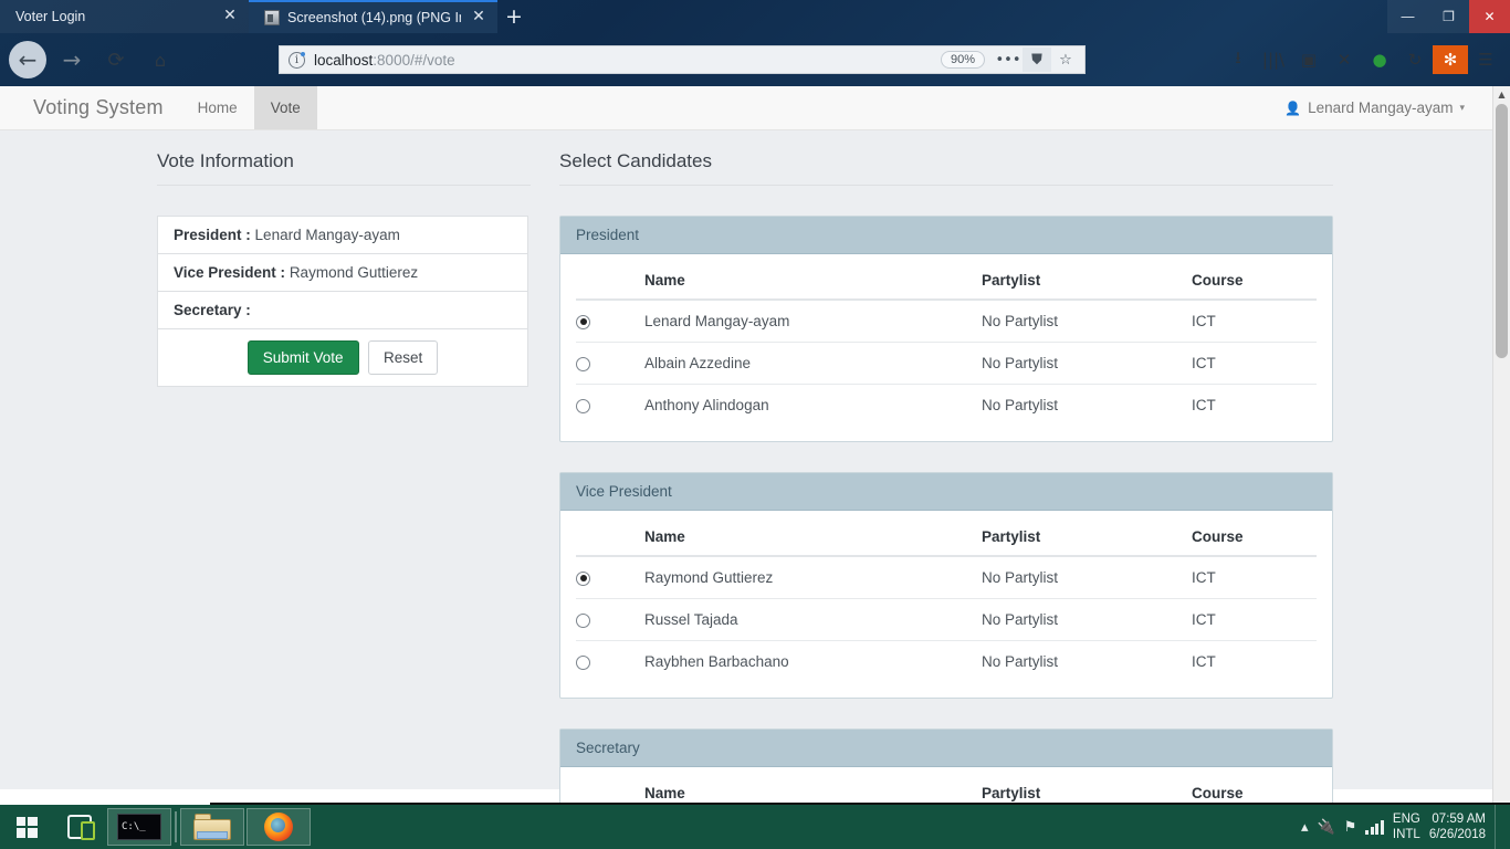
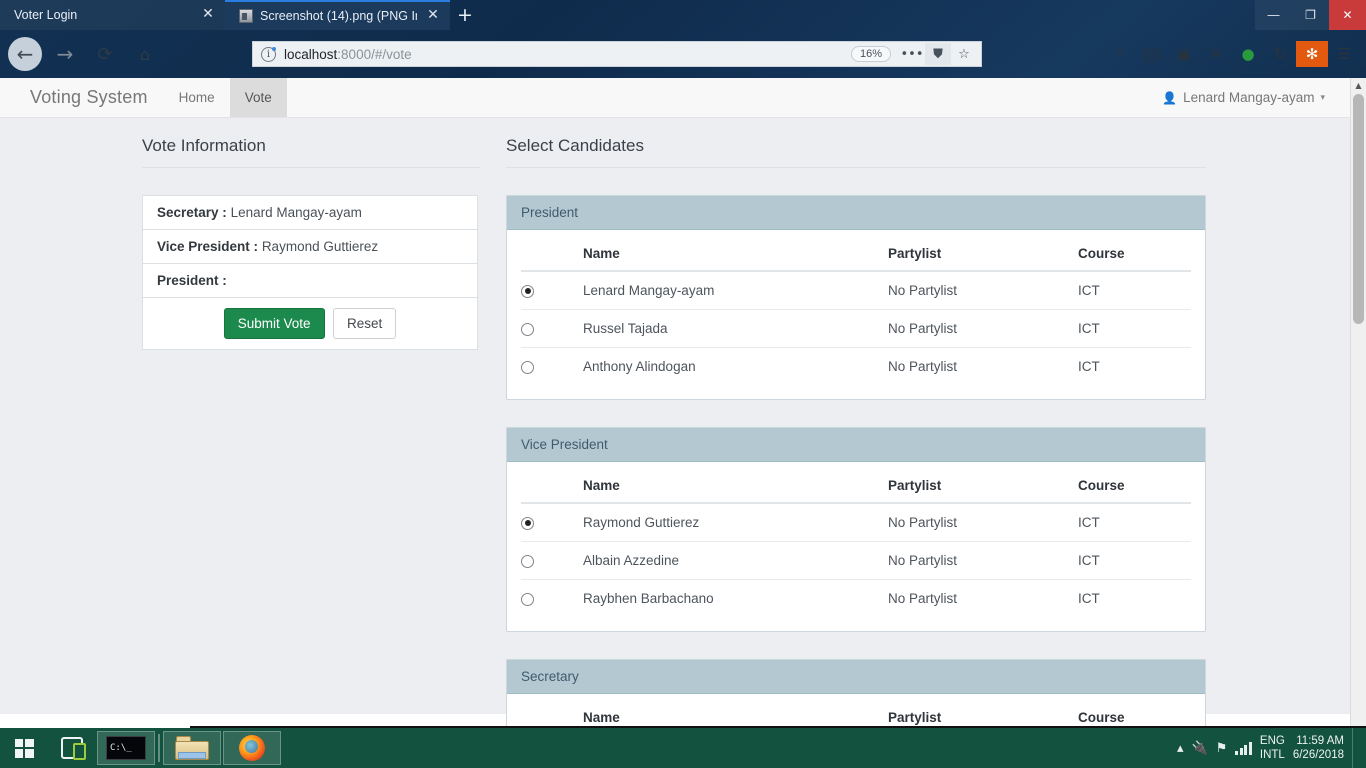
  Voter Login
  ✕
  Screenshot (14).png (PNG I
  ✕
  +
  ―
  ❐
  ✕
  ←
  →
  ⟳
  ⌂
  i
  localhost
  :8000/#/vote
- 90%
+ 16%
  •••
  ⛊
  ☆
  ⭳
  |||\
  ▣
  ✕
  ●
  ↻
  ✻
  ☰
  Voting System
  Home
  Vote
  👤
  Lenard Mangay-ayam
  ▾
  Vote Information
- President : Lenard Mangay-ayam
+ Secretary : Lenard Mangay-ayam
  Vice President : Raymond Guttierez
- Secretary :
+ President :
  Submit Vote Reset
  Select Candidates
  President
  	Name	Partylist	Course
  	Lenard Mangay-ayam	No Partylist	ICT
- 	Albain Azzedine	No Partylist	ICT
+ 	Russel Tajada	No Partylist	ICT
  	Anthony Alindogan	No Partylist	ICT
  Vice President
  	Name	Partylist	Course
  	Raymond Guttierez	No Partylist	ICT
- 	Russel Tajada	No Partylist	ICT
+ 	Albain Azzedine	No Partylist	ICT
  	Raybhen Barbachano	No Partylist	ICT
  Secretary
  	Name	Partylist	Course
  ▲
  C:\_
  ▴
  🔌
  ⚑
  ENG
  INTL
- 07:59 AM
+ 11:59 AM
  6/26/2018
